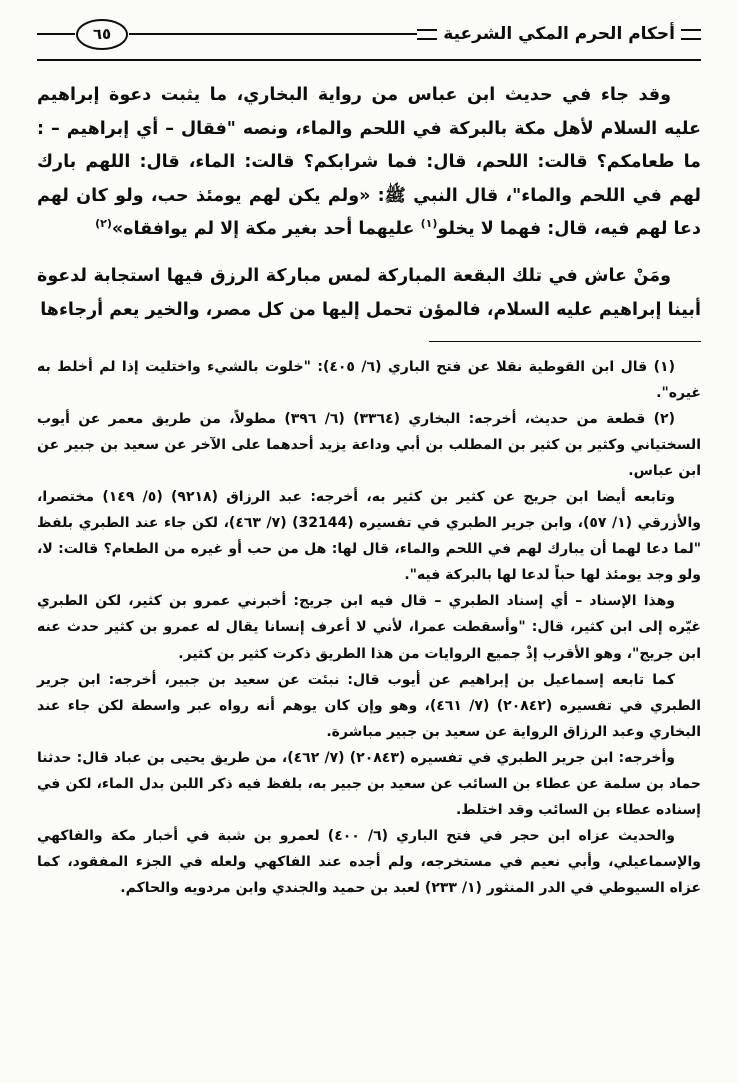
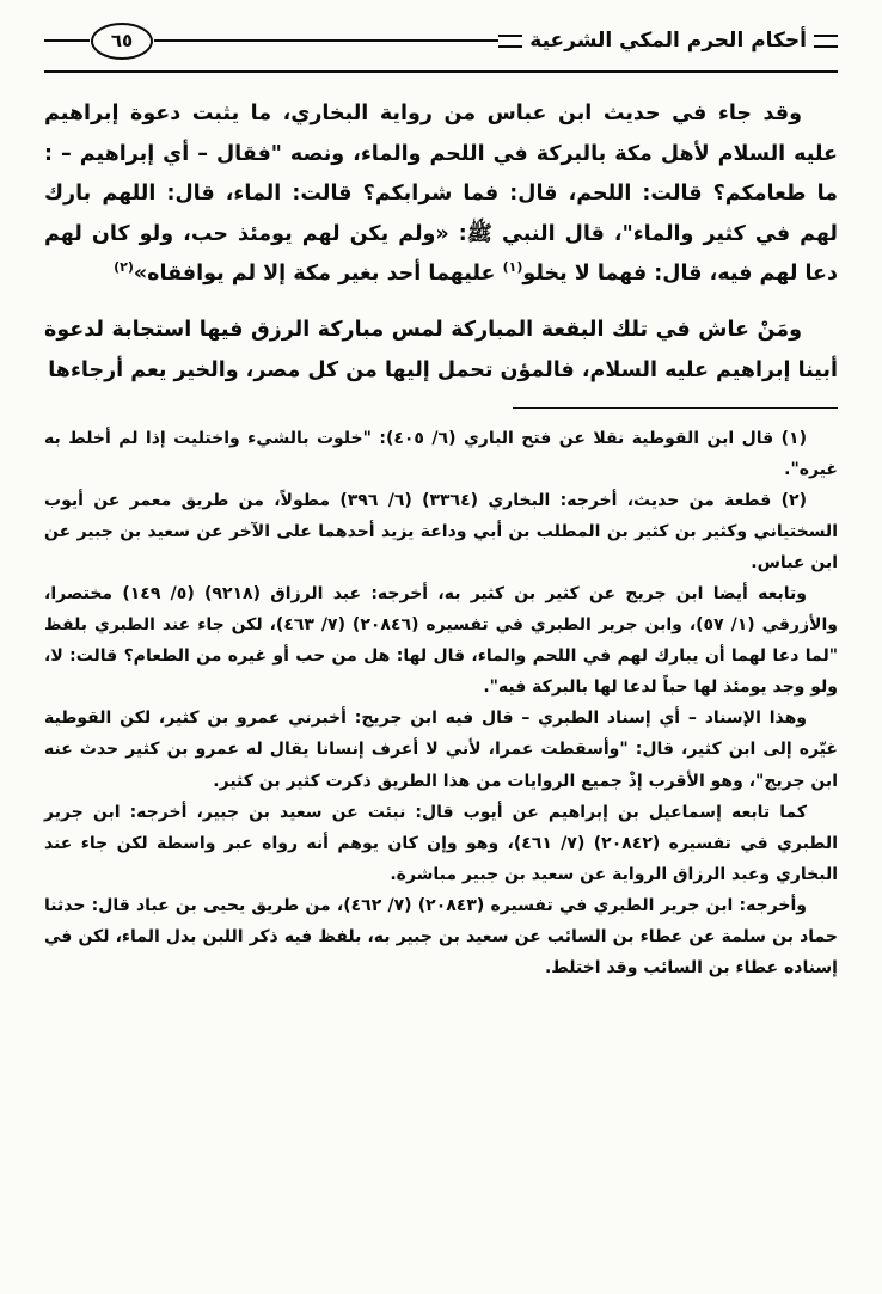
  أحكام الحرم المكي الشرعية
  ٦٥
- وقد جاء في حديث ابن عباس من رواية البخاري، ما يثبت دعوة إبراهيم عليه السلام لأهل مكة بالبركة في اللحم والماء، ونصه "فقال – أي إبراهيم – : ما طعامكم؟ قالت: اللحم، قال: فما شرابكم؟ قالت: الماء، قال: اللهم بارك لهم في اللحم والماء"، قال النبي ﷺ: «ولم يكن لهم يومئذ حب، ولو كان لهم دعا لهم فيه، قال: فهما لا يخلو(١) عليهما أحد بغير مكة إلا لم يوافقاه»(٢)
+ وقد جاء في حديث ابن عباس من رواية البخاري، ما يثبت دعوة إبراهيم عليه السلام لأهل مكة بالبركة في اللحم والماء، ونصه "فقال – أي إبراهيم – : ما طعامكم؟ قالت: اللحم، قال: فما شرابكم؟ قالت: الماء، قال: اللهم بارك لهم في كثير والماء"، قال النبي ﷺ: «ولم يكن لهم يومئذ حب، ولو كان لهم دعا لهم فيه، قال: فهما لا يخلو(١) عليهما أحد بغير مكة إلا لم يوافقاه»(٢)
  ومَنْ عاش في تلك البقعة المباركة لمس مباركة الرزق فيها استجابة لدعوة أبينا إبراهيم عليه السلام، فالمؤن تحمل إليها من كل مصر، والخير يعم أرجاءها
  (١) قال ابن القوطية نقلا عن فتح الباري (٦/ ٤٠٥): "خلوت بالشيء واختليت إذا لم أخلط به غيره".
  (٢) قطعة من حديث، أخرجه: البخاري (٣٣٦٤) (٦/ ٣٩٦) مطولاً، من طريق معمر عن أيوب السختياني وكثير بن كثير بن المطلب بن أبي وداعة يزيد أحدهما على الآخر عن سعيد بن جبير عن ابن عباس.
- وتابعه أيضا ابن جريج عن كثير بن كثير به، أخرجه: عبد الرزاق (٩٢١٨) (٥/ ١٤٩) مختصرا، والأزرقي (١/ ٥٧)، وابن جرير الطبري في تفسيره (32144) (٧/ ٤٦٣)، لكن جاء عند الطبري بلفظ "لما دعا لهما أن يبارك لهم في اللحم والماء، قال لها: هل من حب أو غيره من الطعام؟ قالت: لا، ولو وجد يومئذ لها حباً لدعا لها بالبركة فيه".
+ وتابعه أيضا ابن جريج عن كثير بن كثير به، أخرجه: عبد الرزاق (٩٢١٨) (٥/ ١٤٩) مختصرا، والأزرقي (١/ ٥٧)، وابن جرير الطبري في تفسيره (٢٠٨٤٦) (٧/ ٤٦٣)، لكن جاء عند الطبري بلفظ "لما دعا لهما أن يبارك لهم في اللحم والماء، قال لها: هل من حب أو غيره من الطعام؟ قالت: لا، ولو وجد يومئذ لها حباً لدعا لها بالبركة فيه".
- وهذا الإسناد – أي إسناد الطبري – قال فيه ابن جريج: أخبرني عمرو بن كثير، لكن الطبري غيّره إلى ابن كثير، قال: "وأسقطت عمرا، لأني لا أعرف إنسانا يقال له عمرو بن كثير حدث عنه ابن جريج"، وهو الأقرب إذْ جميع الروايات من هذا الطريق ذكرت كثير بن كثير.
+ وهذا الإسناد – أي إسناد الطبري – قال فيه ابن جريج: أخبرني عمرو بن كثير، لكن القوطية غيّره إلى ابن كثير، قال: "وأسقطت عمرا، لأني لا أعرف إنسانا يقال له عمرو بن كثير حدث عنه ابن جريج"، وهو الأقرب إذْ جميع الروايات من هذا الطريق ذكرت كثير بن كثير.
  كما تابعه إسماعيل بن إبراهيم عن أيوب قال: نبئت عن سعيد بن جبير، أخرجه: ابن جرير الطبري في تفسيره (٢٠٨٤٢) (٧/ ٤٦١)، وهو وإن كان يوهم أنه رواه عبر واسطة لكن جاء عند البخاري وعبد الرزاق الرواية عن سعيد بن جبير مباشرة.
  وأخرجه: ابن جرير الطبري في تفسيره (٢٠٨٤٣) (٧/ ٤٦٢)، من طريق يحيى بن عباد قال: حدثنا حماد بن سلمة عن عطاء بن السائب عن سعيد بن جبير به، بلفظ فيه ذكر اللبن بدل الماء، لكن في إسناده عطاء بن السائب وقد اختلط.
- والحديث عزاه ابن حجر في فتح الباري (٦/ ٤٠٠) لعمرو بن شبة في أخبار مكة والفاكهي والإسماعيلي، وأبي نعيم في مستخرجه، ولم أجده عند الفاكهي ولعله في الجزء المفقود، كما عزاه السيوطي في الدر المنثور (١/ ٢٣٣) لعبد بن حميد والجندي وابن مردويه والحاكم.
